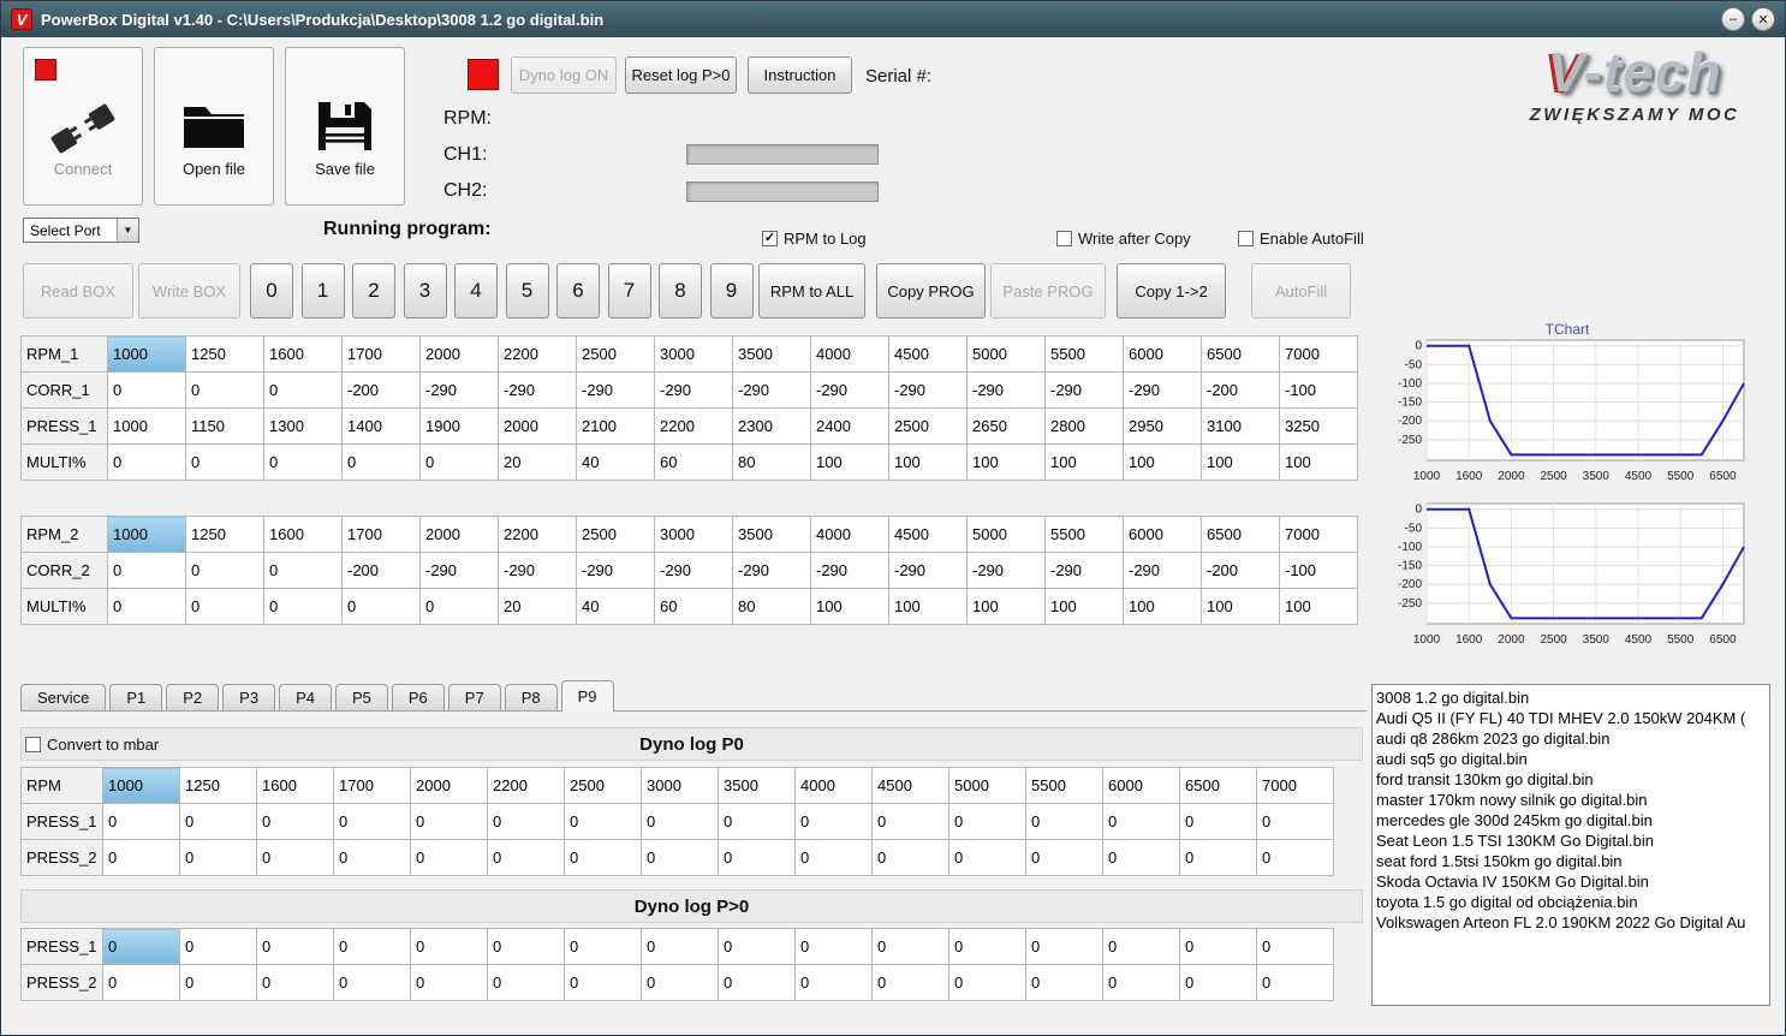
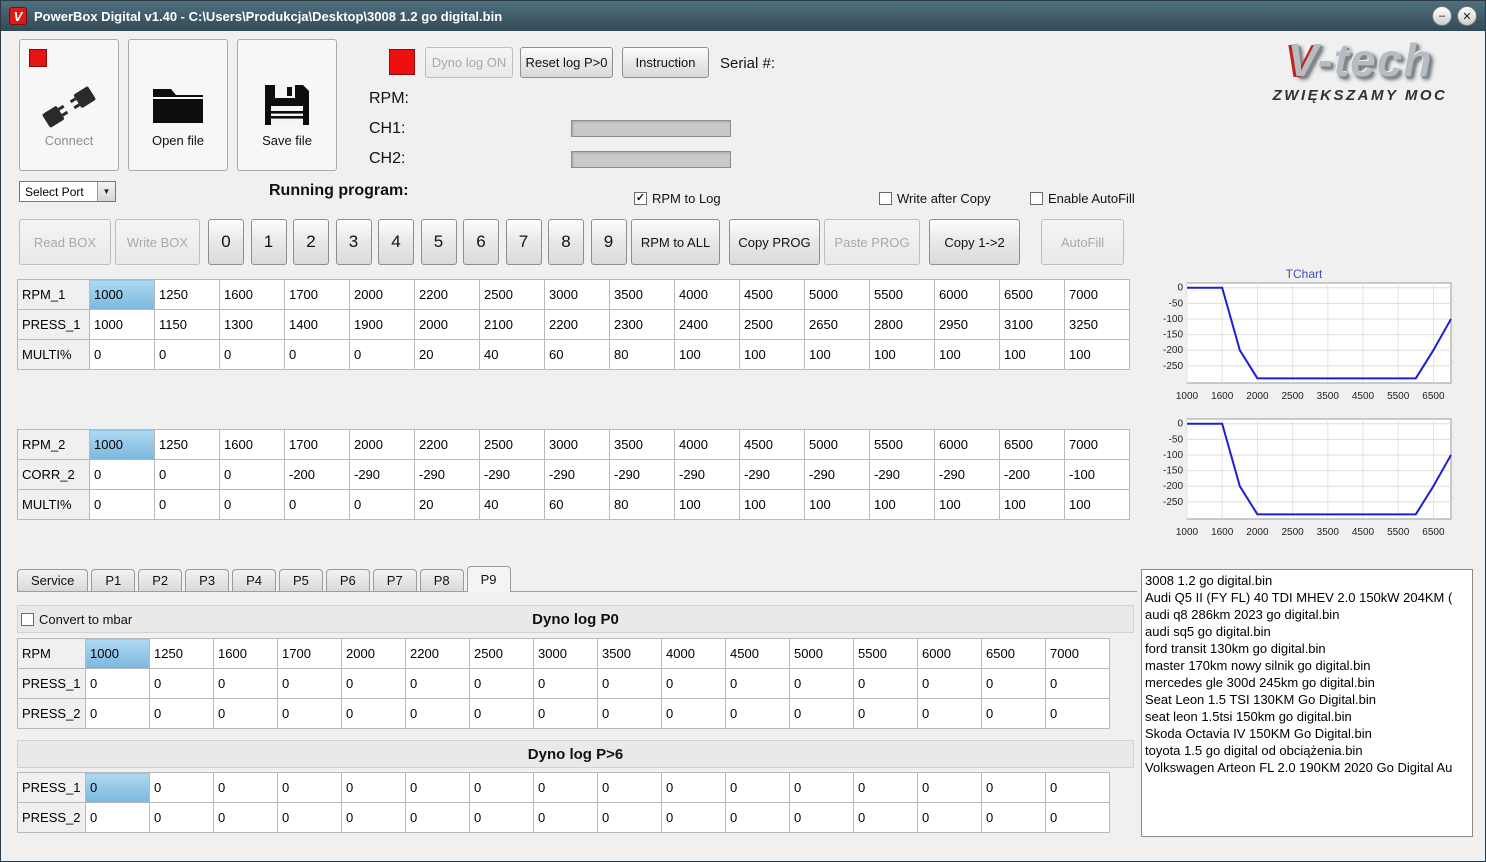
  V
  PowerBox Digital v1.40 - C:\Users\Produkcja\Desktop\3008 1.2 go digital.bin
  –
  ✕
  Connect
  Open file
  Save file
  Select Port
  ▼
  Dyno log ON
  Reset log P>0
  Instruction
  Serial #:
  RPM:
  CH1:
  CH2:
  Running program:
  ✓
  RPM to Log
  Write after Copy
  Enable AutoFill
  Read BOX
  Write BOX
  0
  1
  2
  3
  4
  5
  6
  7
  8
  9
  RPM to ALL
  Copy PROG
  Paste PROG
  Copy 1->2
  AutoFill
  V-tech
  ZWIĘKSZAMY MOC
  RPM_1	1000	1250	1600	1700	2000	2200	2500	3000	3500	4000	4500	5000	5500	6000	6500	7000
- CORR_1	0	0	0	-200	-290	-290	-290	-290	-290	-290	-290	-290	-290	-290	-200	-100
  PRESS_1	1000	1150	1300	1400	1900	2000	2100	2200	2300	2400	2500	2650	2800	2950	3100	3250
  MULTI%	0	0	0	0	0	20	40	60	80	100	100	100	100	100	100	100
  RPM_2	1000	1250	1600	1700	2000	2200	2500	3000	3500	4000	4500	5000	5500	6000	6500	7000
  CORR_2	0	0	0	-200	-290	-290	-290	-290	-290	-290	-290	-290	-290	-290	-200	-100
  MULTI%	0	0	0	0	0	20	40	60	80	100	100	100	100	100	100	100
  TChart
  1000
  1600
  2000
  2500
  3500
  4500
  5500
  6500
  0
  -50
  -100
  -150
  -200
  -250
  1000
  1600
  2000
  2500
  3500
  4500
  5500
  6500
  0
  -50
  -100
  -150
  -200
  -250
  Service
  P1
  P2
  P3
  P4
  P5
  P6
  P7
  P8
  P9
  Convert to mbar
  Dyno log P0
  RPM	1000	1250	1600	1700	2000	2200	2500	3000	3500	4000	4500	5000	5500	6000	6500	7000
  PRESS_1	0	0	0	0	0	0	0	0	0	0	0	0	0	0	0	0
  PRESS_2	0	0	0	0	0	0	0	0	0	0	0	0	0	0	0	0
- Dyno log P>0
+ Dyno log P>6
  PRESS_1	0	0	0	0	0	0	0	0	0	0	0	0	0	0	0	0
  PRESS_2	0	0	0	0	0	0	0	0	0	0	0	0	0	0	0	0
  3008 1.2 go digital.bin
  Audi Q5 II (FY FL) 40 TDI MHEV 2.0 150kW 204KM (
  audi q8 286km 2023 go digital.bin
  audi sq5 go digital.bin
  ford transit 130km go digital.bin
  master 170km nowy silnik go digital.bin
  mercedes gle 300d 245km go digital.bin
  Seat Leon 1.5 TSI 130KM Go Digital.bin
- seat ford 1.5tsi 150km go digital.bin
+ seat leon 1.5tsi 150km go digital.bin
  Skoda Octavia IV 150KM Go Digital.bin
  toyota 1.5 go digital od obciążenia.bin
- Volkswagen Arteon FL 2.0 190KM 2022 Go Digital Au
+ Volkswagen Arteon FL 2.0 190KM 2020 Go Digital Au
